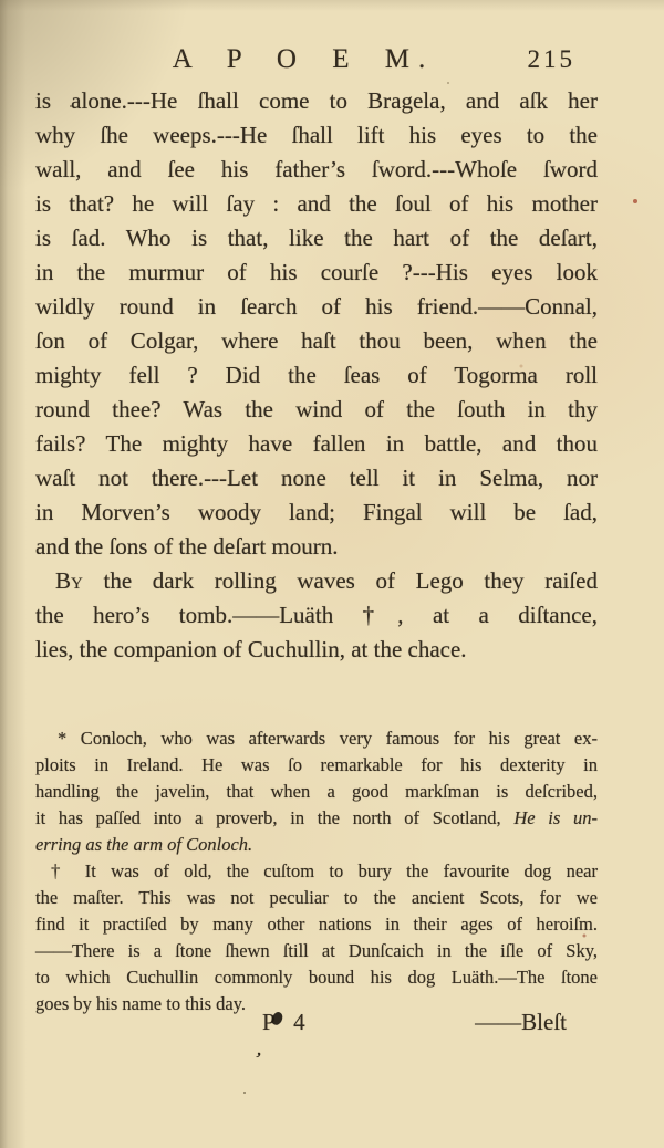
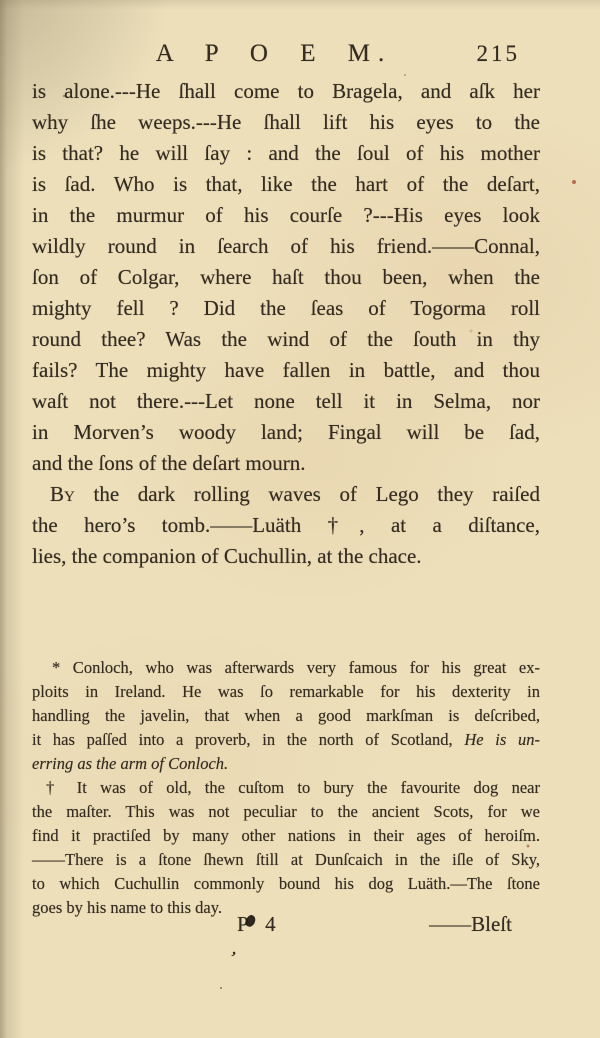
  A P O E M.
  215
  is alone.---He ſhall come to Bragela, and aſk her
  why ſhe weeps.---He ſhall lift his eyes to the
- wall, and ſee his father’s ſword.---Whoſe ſword
  is that? he will ſay : and the ſoul of his mother
  is ſad. Who is that, like the hart of the deſart,
  in the murmur of his courſe ?---His eyes look
  wildly round in ſearch of his friend.——Connal,
  ſon of Colgar, where haſt thou been, when the
  mighty fell ? Did the ſeas of Togorma roll
  round thee? Was the wind of the ſouth in thy
  fails? The mighty have fallen in battle, and thou
  waſt not there.---Let none tell it in Selma, nor
  in Morven’s woody land; Fingal will be ſad,
  and the ſons of the deſart mourn.
  By the dark rolling waves of Lego they raiſed
  the hero’s tomb.——Luäth †, at a diſtance,
  lies, the companion of Cuchullin, at the chace.
  * Conloch, who was afterwards very famous for his great ex-
  ploits in Ireland. He was ſo remarkable for his dexterity in
  handling the javelin, that when a good markſman is deſcribed,
  it has paſſed into a proverb, in the north of Scotland, He is un-
  erring as the arm of Conloch.
  † It was of old, the cuſtom to bury the favourite dog near
  the maſter. This was not peculiar to the ancient Scots, for we
  find it practiſed by many other nations in their ages of heroiſm.
  ——There is a ſtone ſhewn ſtill at Dunſcaich in the iſle of Sky,
  to which Cuchullin commonly bound his dog Luäth.—The ſtone
  goes by his name to this day.
  ——Bleſt
